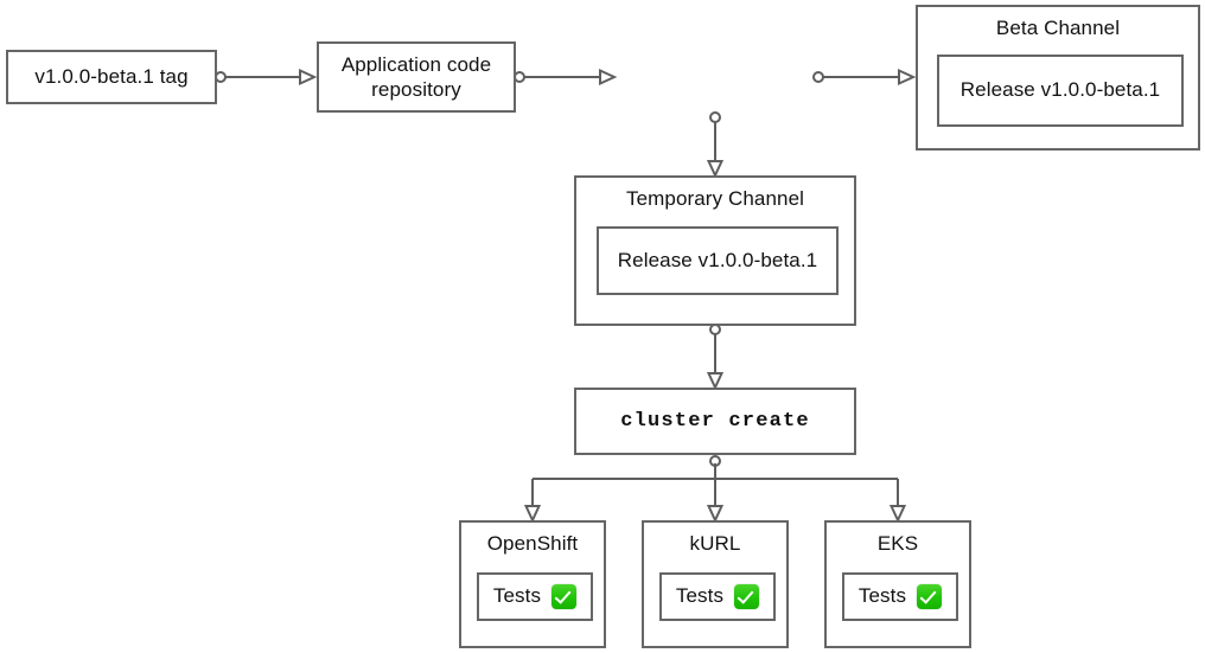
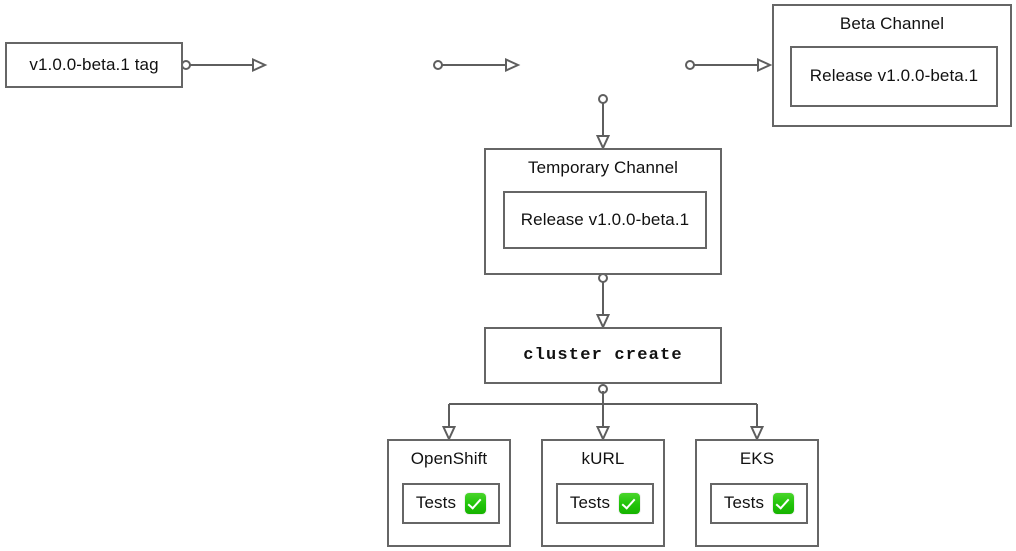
  v1.0.0-beta.1 tag
- Application code repository
  Beta Channel
  Release v1.0.0-beta.1
  Temporary Channel
  Release v1.0.0-beta.1
  cluster create
  OpenShift
  Tests
  kURL
  Tests
  EKS
  Tests
